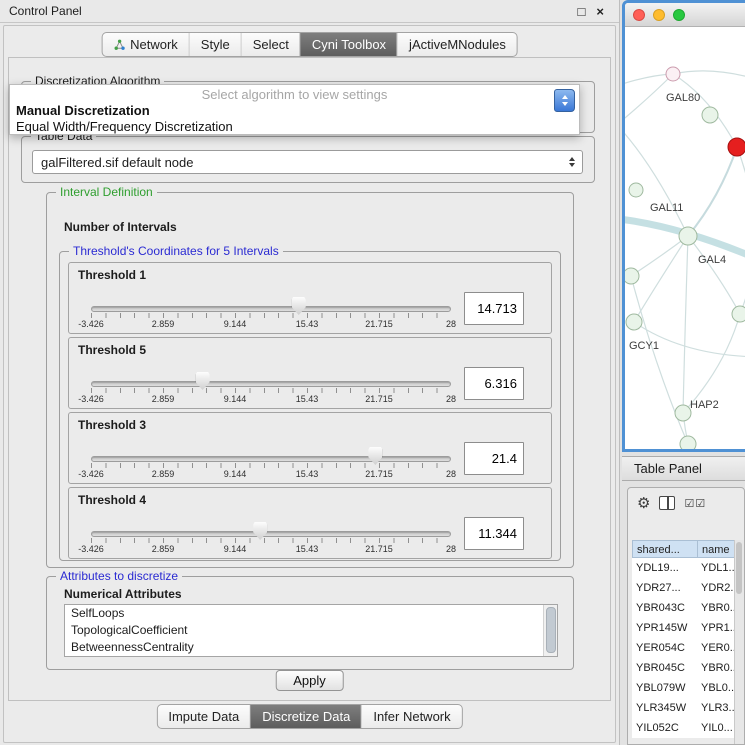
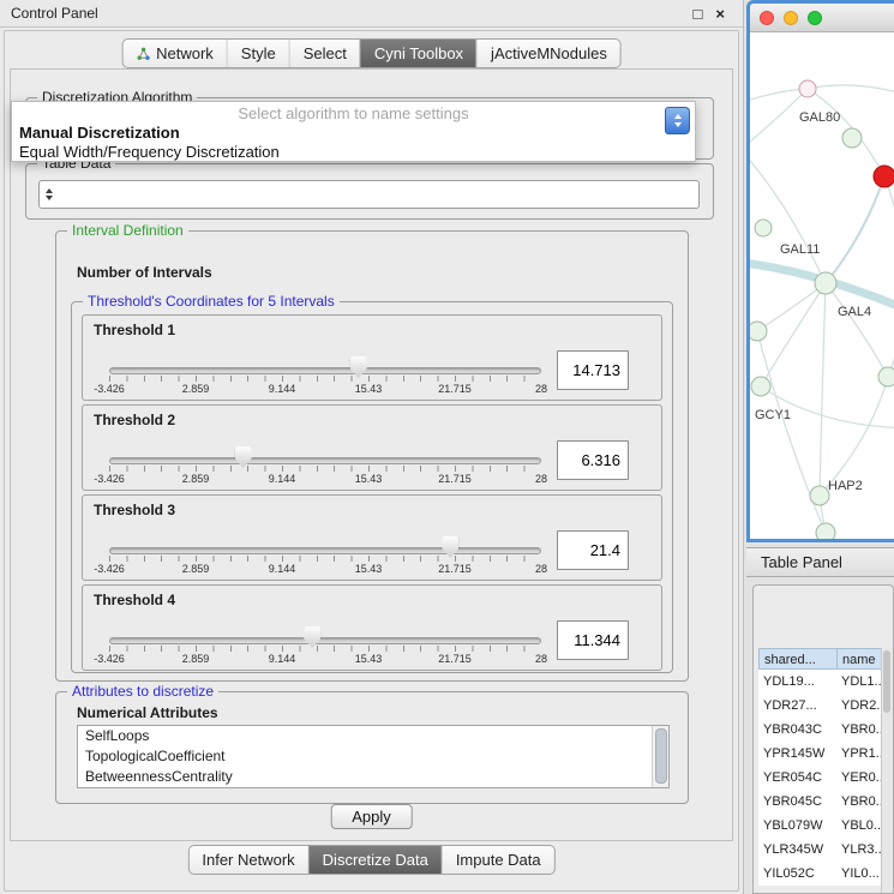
  Control Panel
  □
  ×
  Network
  Style
  Select
  Cyni Toolbox
  jActiveMNodules
  Discretization Algorithm
- Select algorithm to view settings
+ Select algorithm to name settings
  Manual Discretization
  Equal Width/Frequency Discretization
  Table Data
- galFiltered.sif default node
  Interval Definition
  Number of Intervals
  Threshold's Coordinates for 5 Intervals
  Threshold 1
  -3.426
  2.859
  9.144
  15.43
  21.715
  28
  14.713
- Threshold 5
+ Threshold 2
  -3.426
  2.859
  9.144
  15.43
  21.715
  28
  6.316
  Threshold 3
  -3.426
  2.859
  9.144
  15.43
  21.715
  28
  21.4
  Threshold 4
  -3.426
  2.859
  9.144
  15.43
  21.715
  28
  11.344
  Attributes to discretize
  Numerical Attributes
  SelfLoops
  TopologicalCoefficient
  BetweennessCentrality
  Apply
- Impute Data
+ Infer Network
  Discretize Data
- Infer Network
+ Impute Data
  GAL80
  GAL11
  GAL4
  GCY1
  HAP2
  Table Panel
- ⚙
- ☑☑
  shared...
  name
  YDL19...
  YDL1.
  YDR27...
  YDR2.
  YBR043C
  YBR0.
  YPR145W
  YPR1.
  YER054C
  YER0.
  YBR045C
  YBR0.
  YBL079W
  YBL0..
  YLR345W
  YLR3.
  YIL052C
  YIL0...
